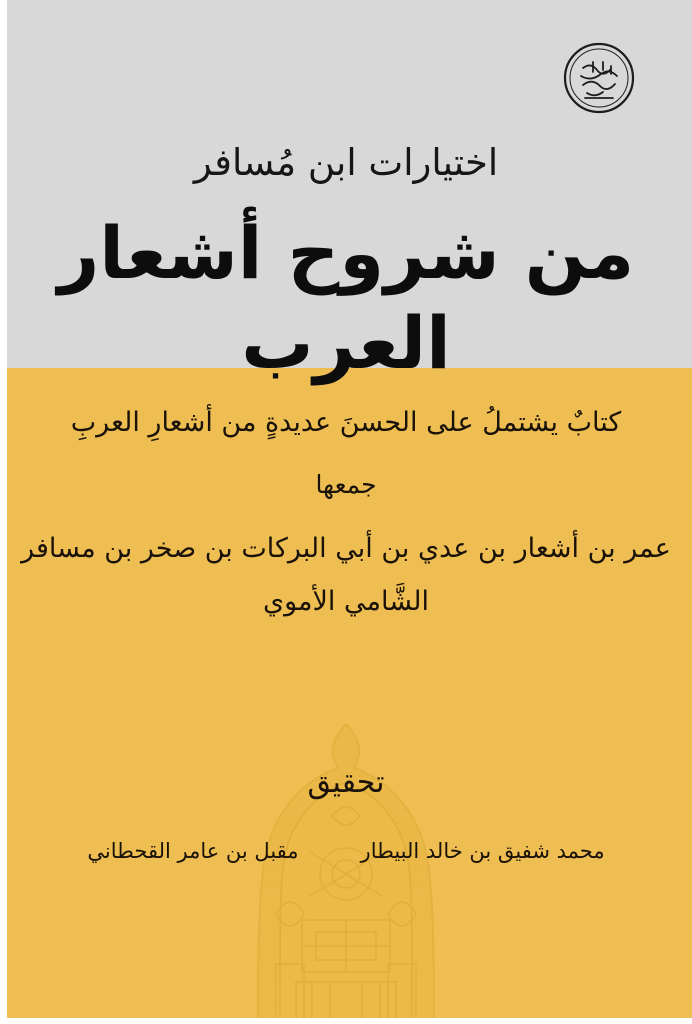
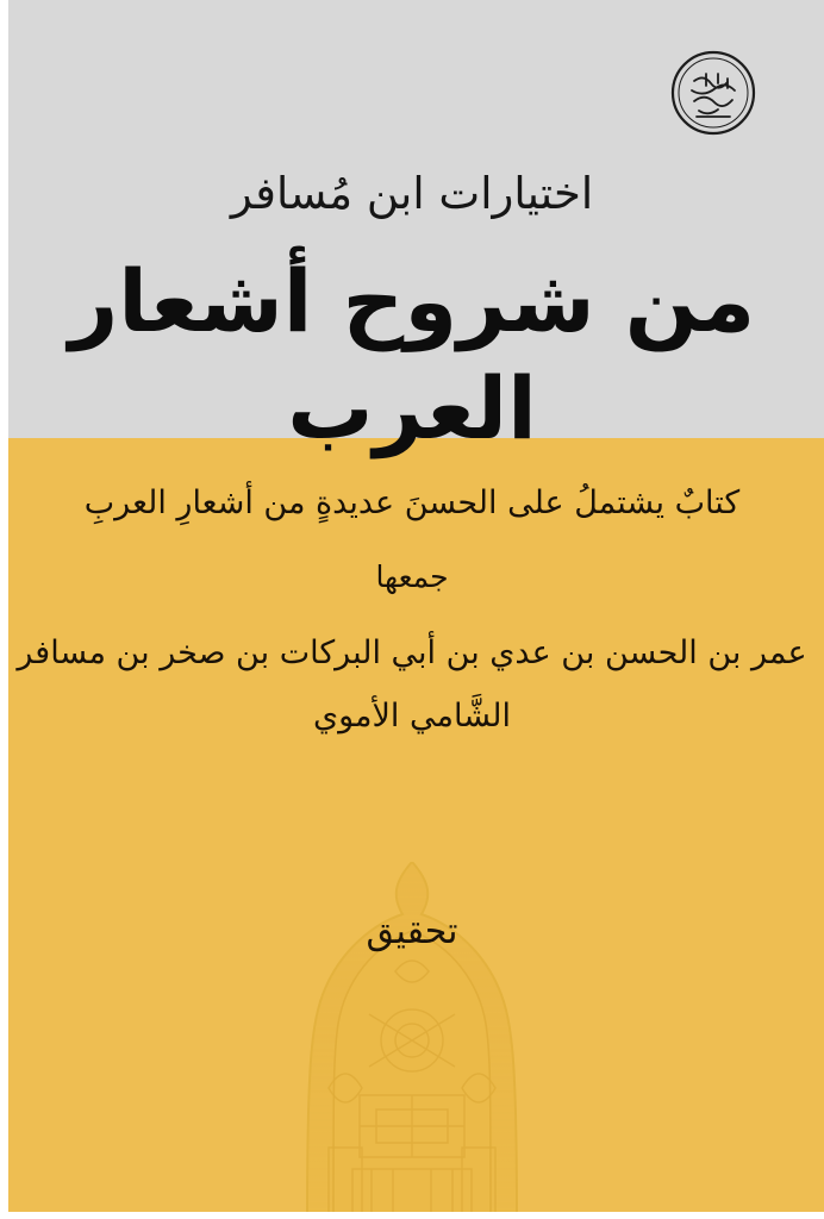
  اختيارات ابن مُسافر
  من شروح أشعار العرب
  كتابٌ يشتملُ على الحسنَ عديدةٍ من أشعارِ العربِ
  جمعها
- عمر بن أشعار بن عدي بن أبي البركات بن صخر بن مسافر
+ عمر بن الحسن بن عدي بن أبي البركات بن صخر بن مسافر
  الشَّامي الأموي
  تحقيق
- محمد شفيق بن خالد البيطار
- مقبل بن عامر القحطاني
